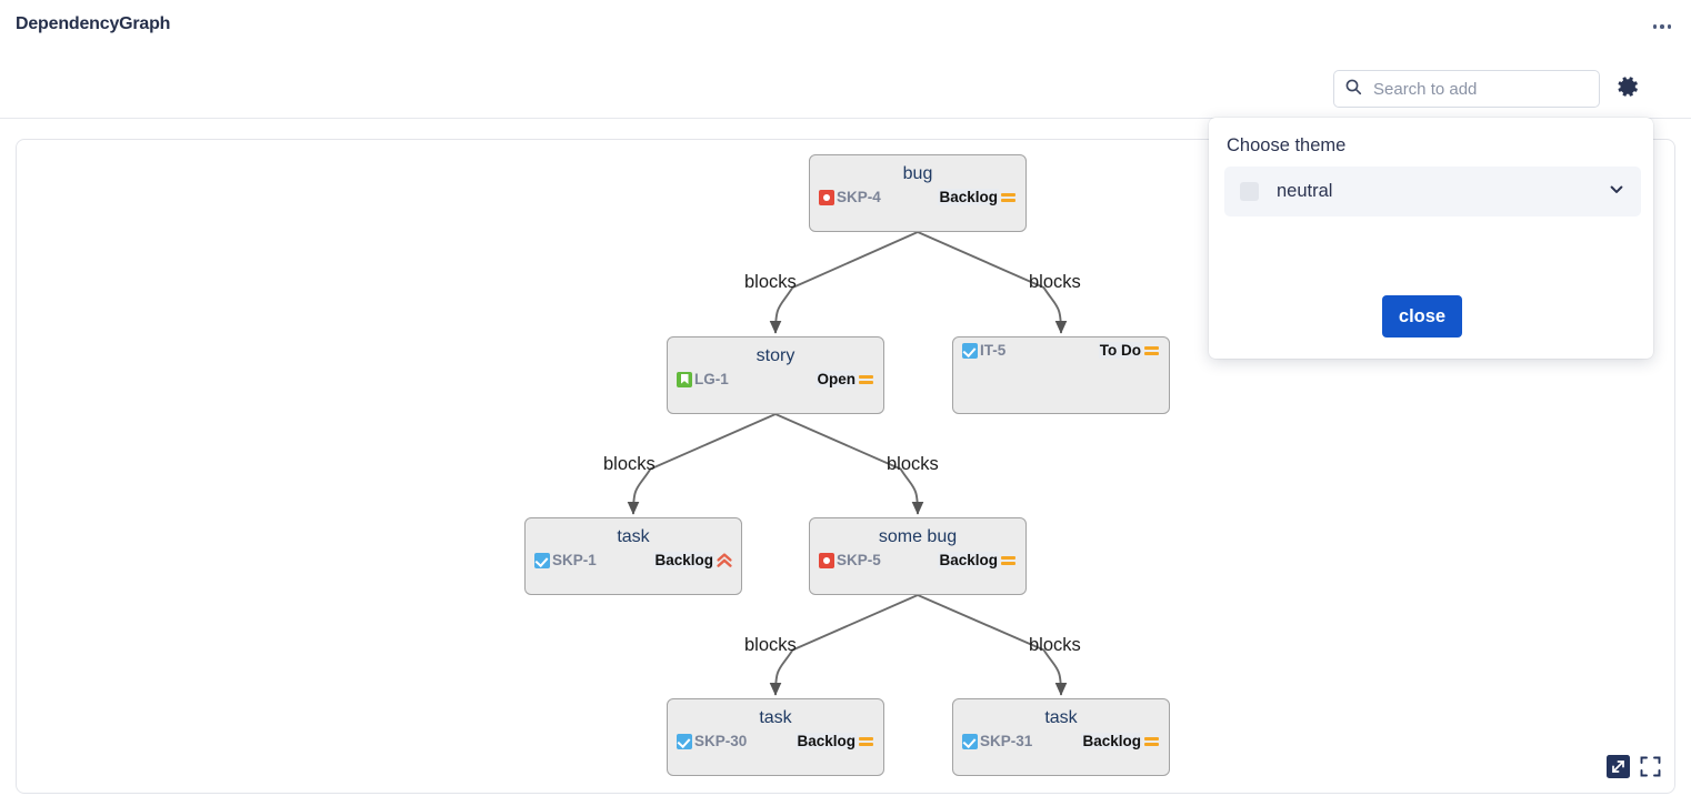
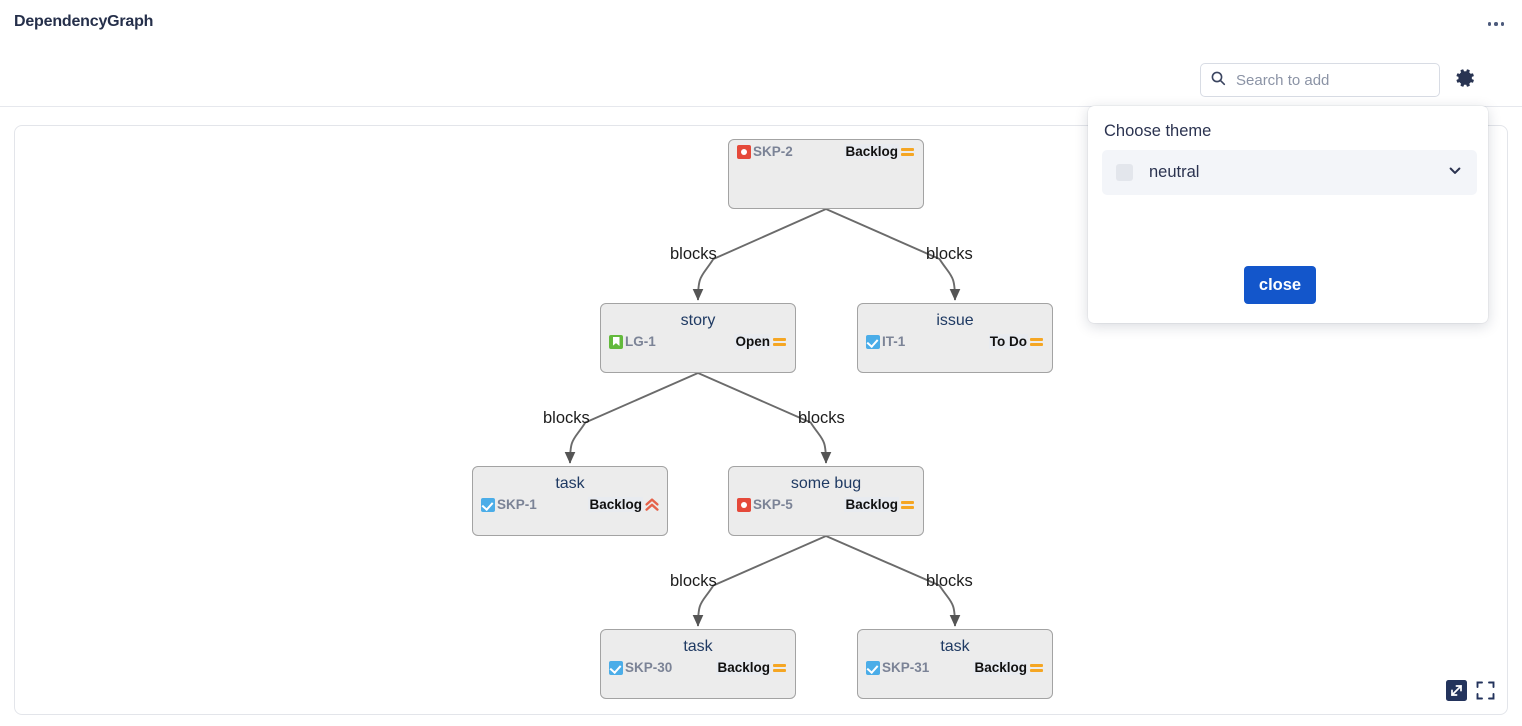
  DependencyGraph
  Search to add
- bug
- SKP-4
+ SKP-2
  Backlog
  story
  LG-1
  Open
+ issue
- IT-5
+ IT-1
  To Do
  task
  SKP-1
  Backlog
  some bug
  SKP-5
  Backlog
  task
  SKP-30
  Backlog
  task
  SKP-31
  Backlog
  blocks
  blocks
  blocks
  blocks
  blocks
  blocks
  Choose theme
  neutral
  close
